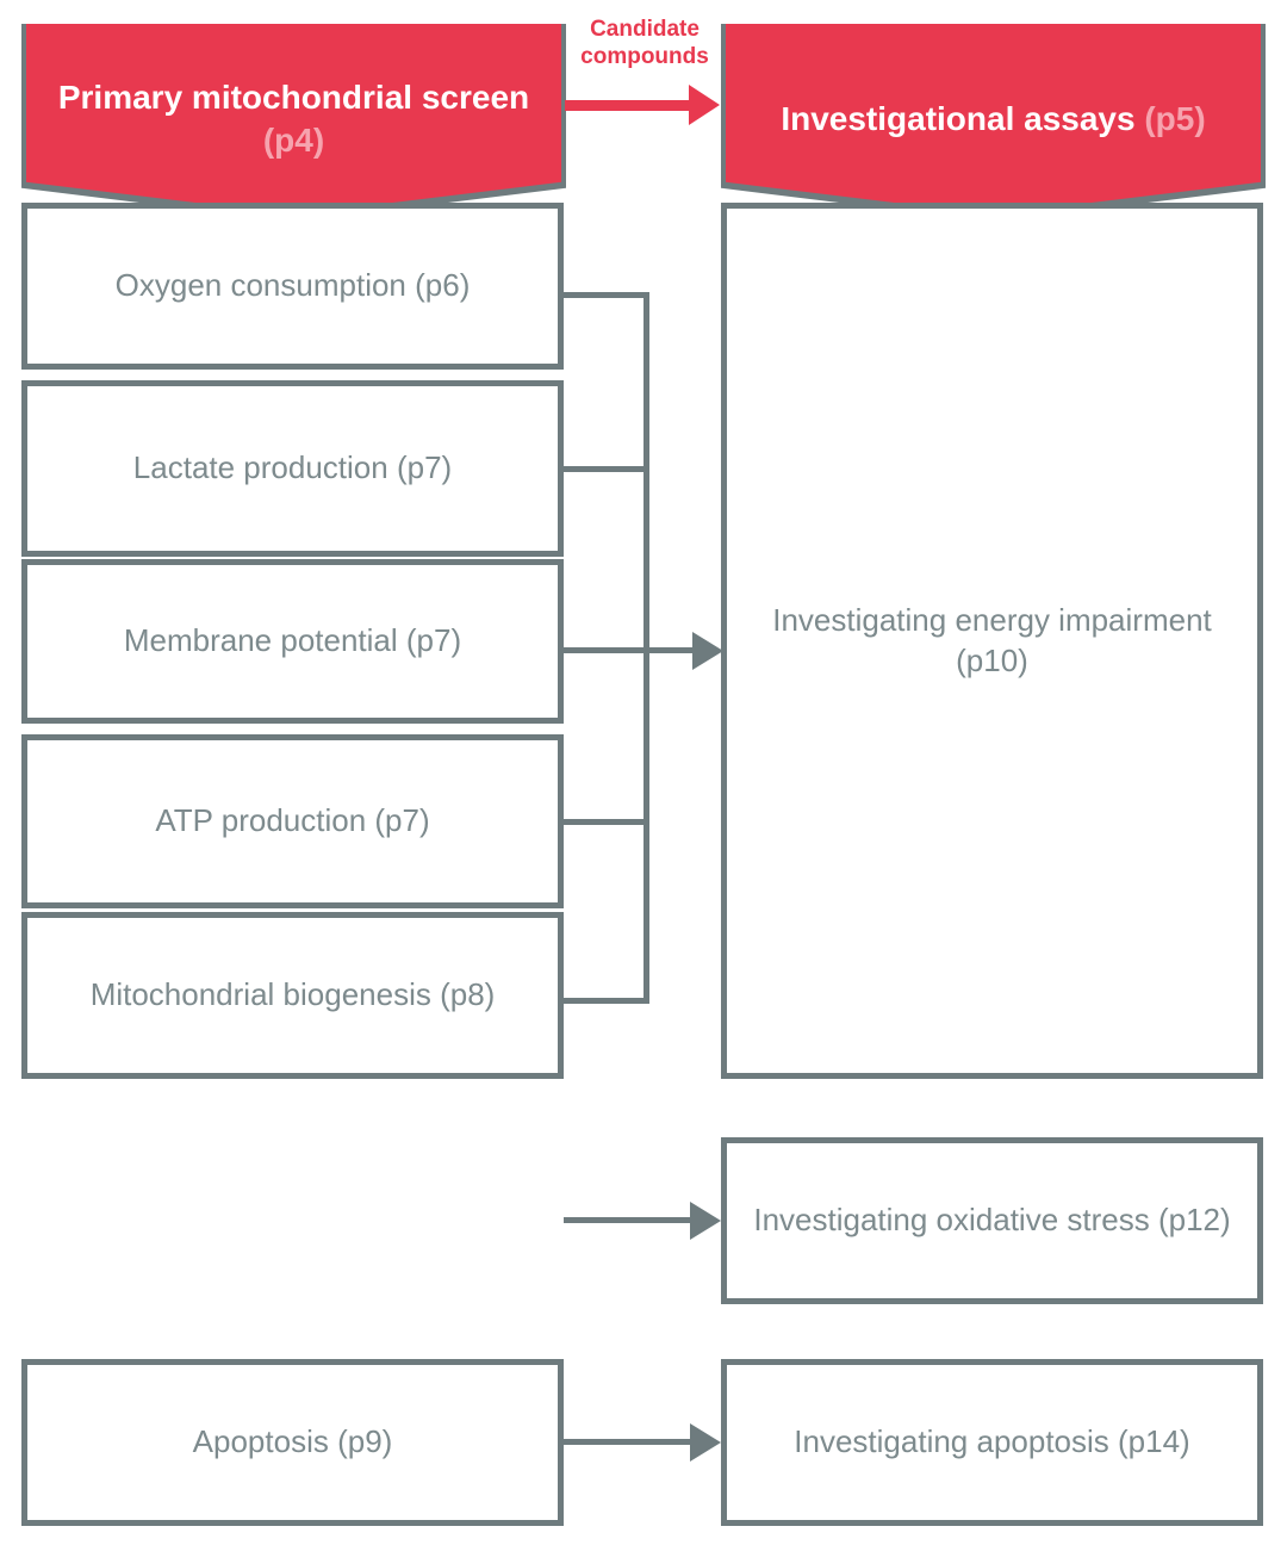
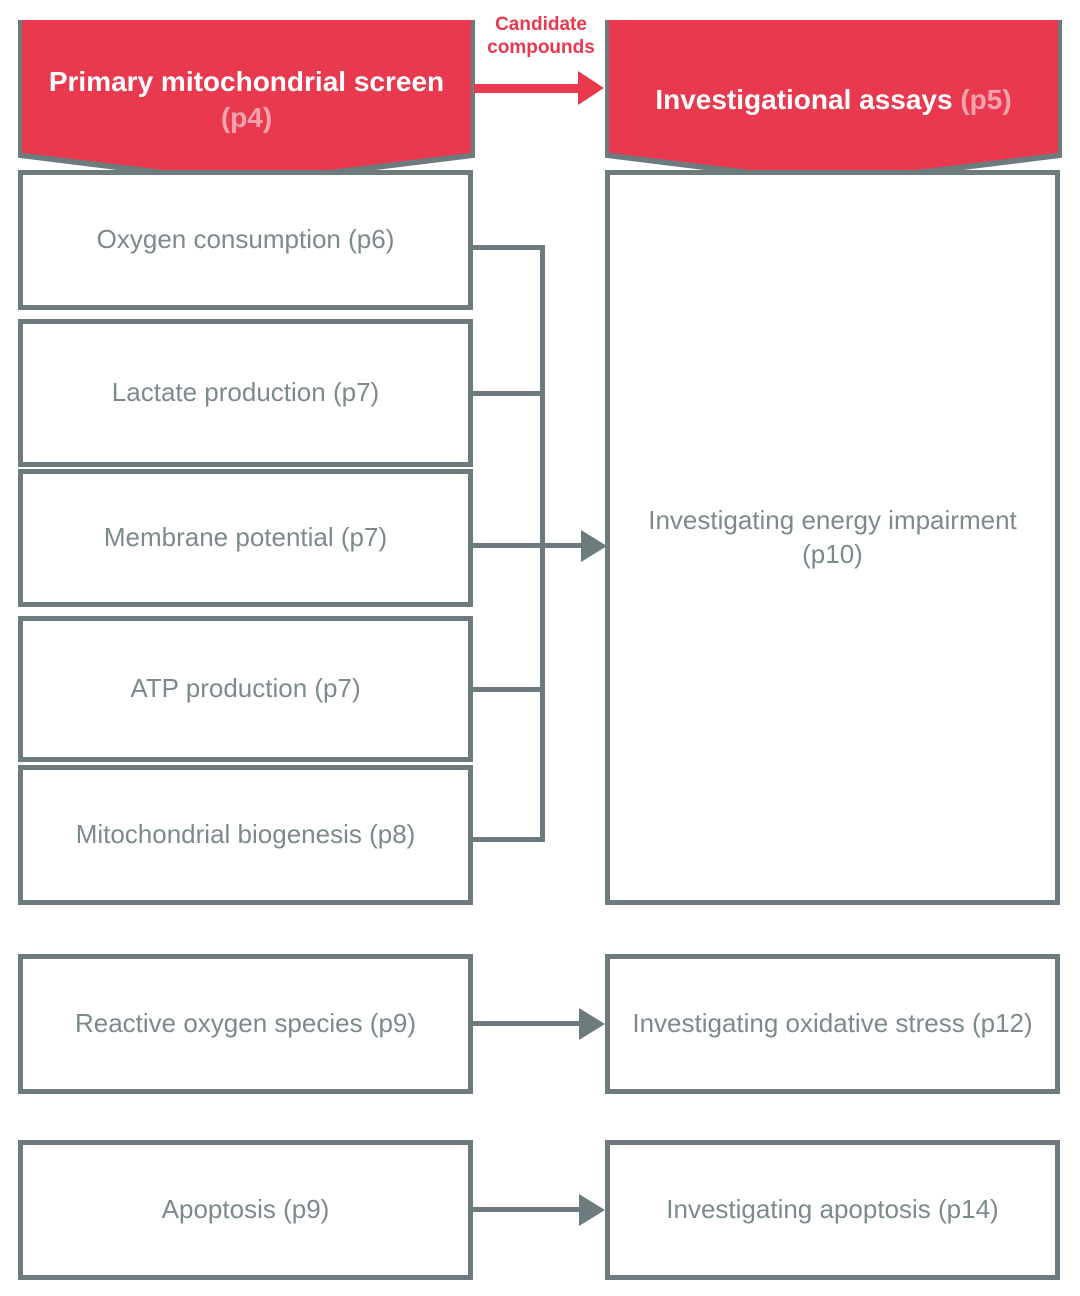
  Primary mitochondrial screen (p4)
  Investigational assays (p5)
  Candidate
  compounds
  Oxygen consumption (p6)
  Lactate production (p7)
  Membrane potential (p7)
  ATP production (p7)
  Mitochondrial biogenesis (p8)
  Investigating energy impairment (p10)
+ Reactive oxygen species (p9)
  Investigating oxidative stress (p12)
  Apoptosis (p9)
  Investigating apoptosis (p14)
